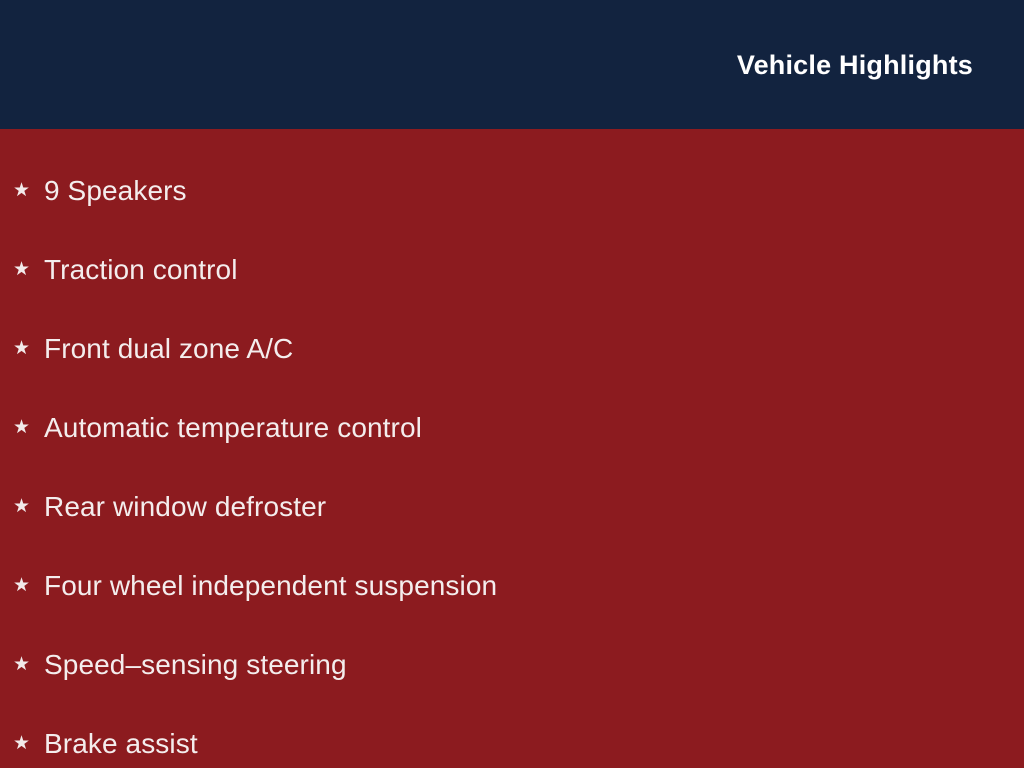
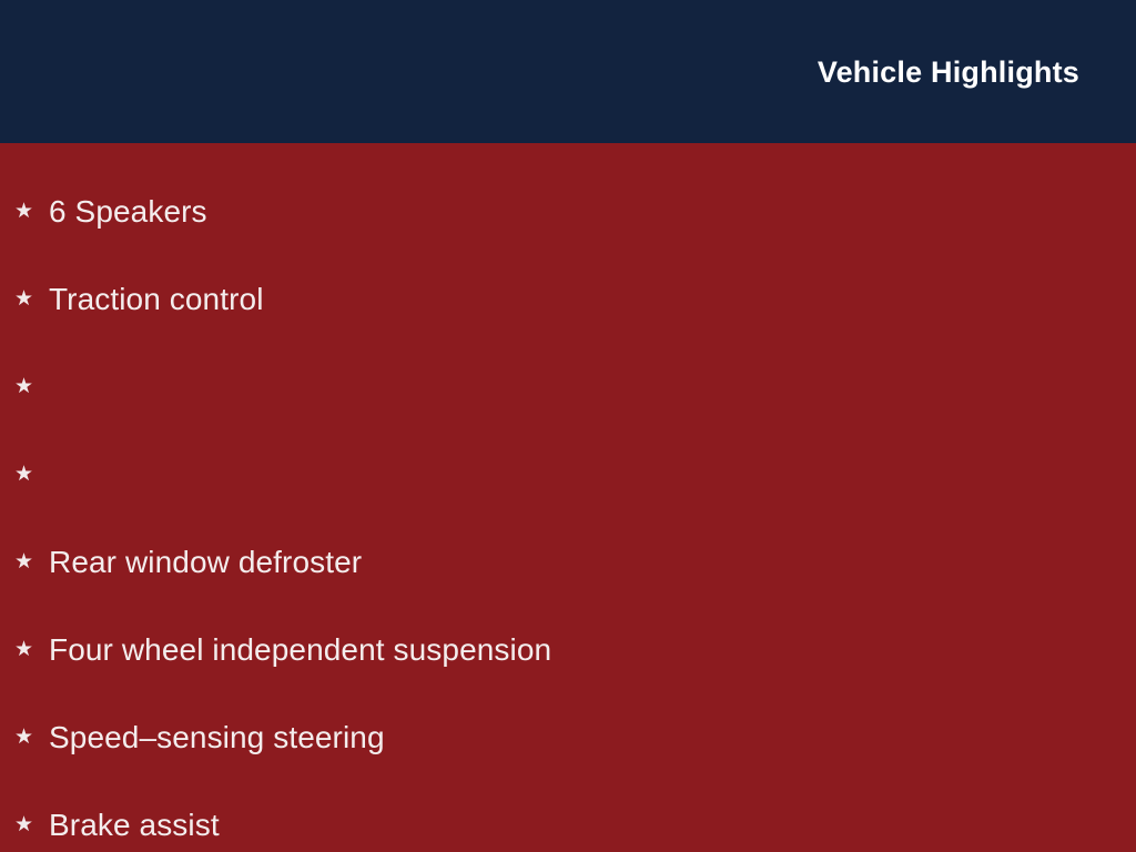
  Vehicle Highlights
  ★
- 9 Speakers
+ 6 Speakers
  ★
  Traction control
  ★
- Front dual zone A/C
  ★
- Automatic temperature control
  ★
  Rear window defroster
  ★
  Four wheel independent suspension
  ★
  Speed–sensing steering
  ★
  Brake assist
